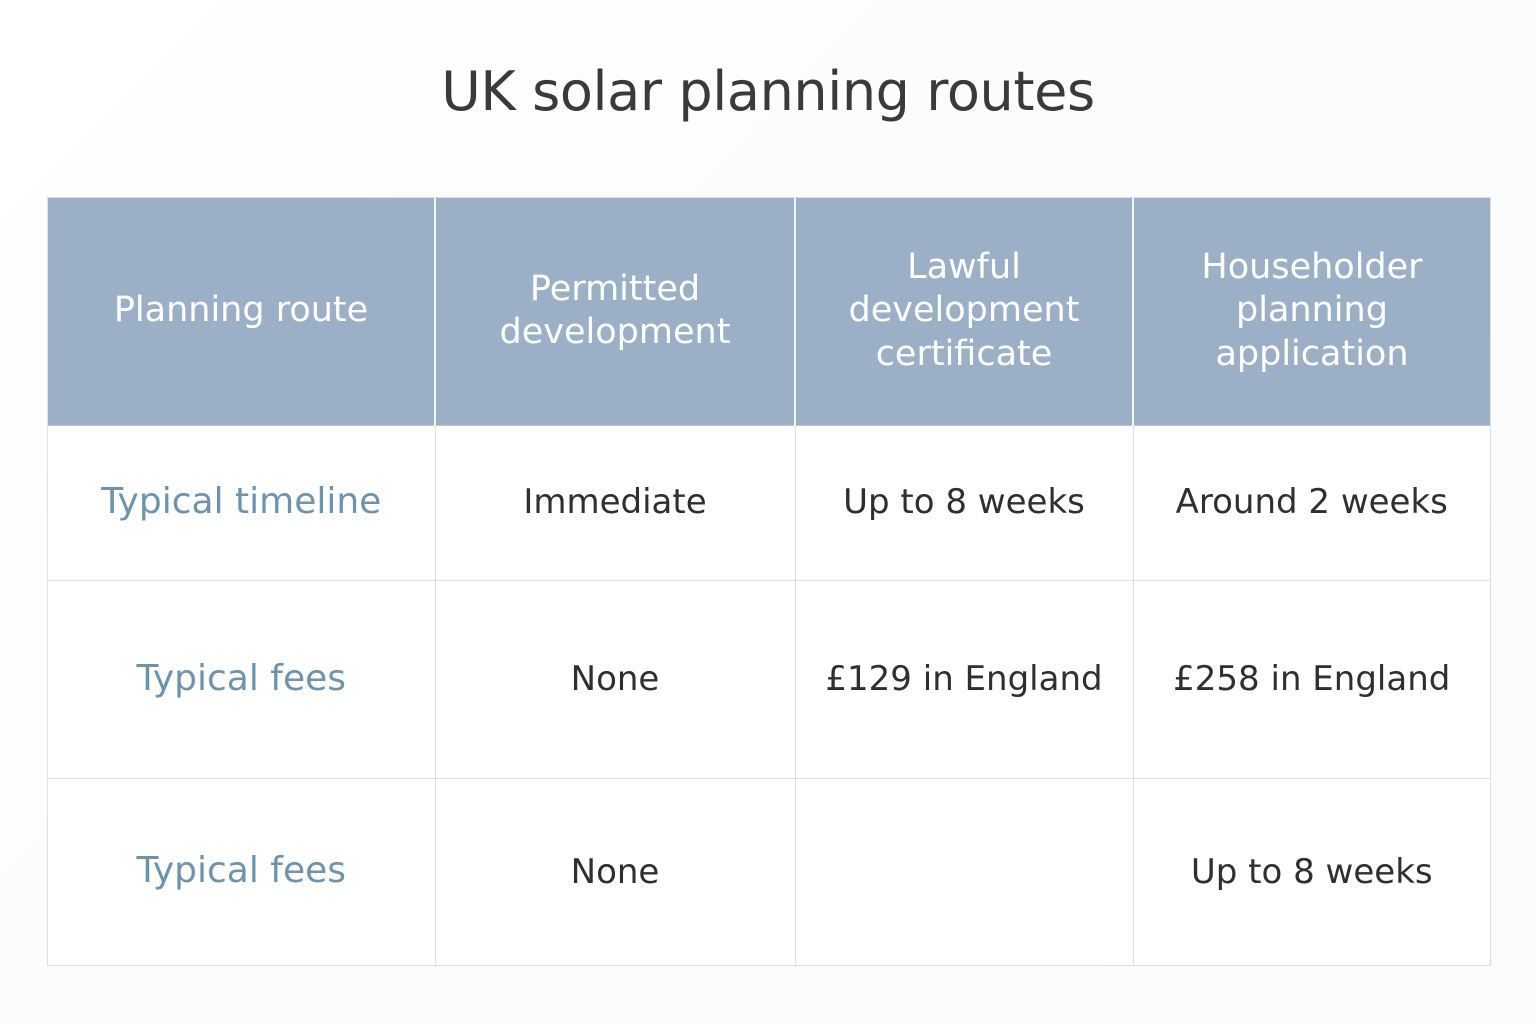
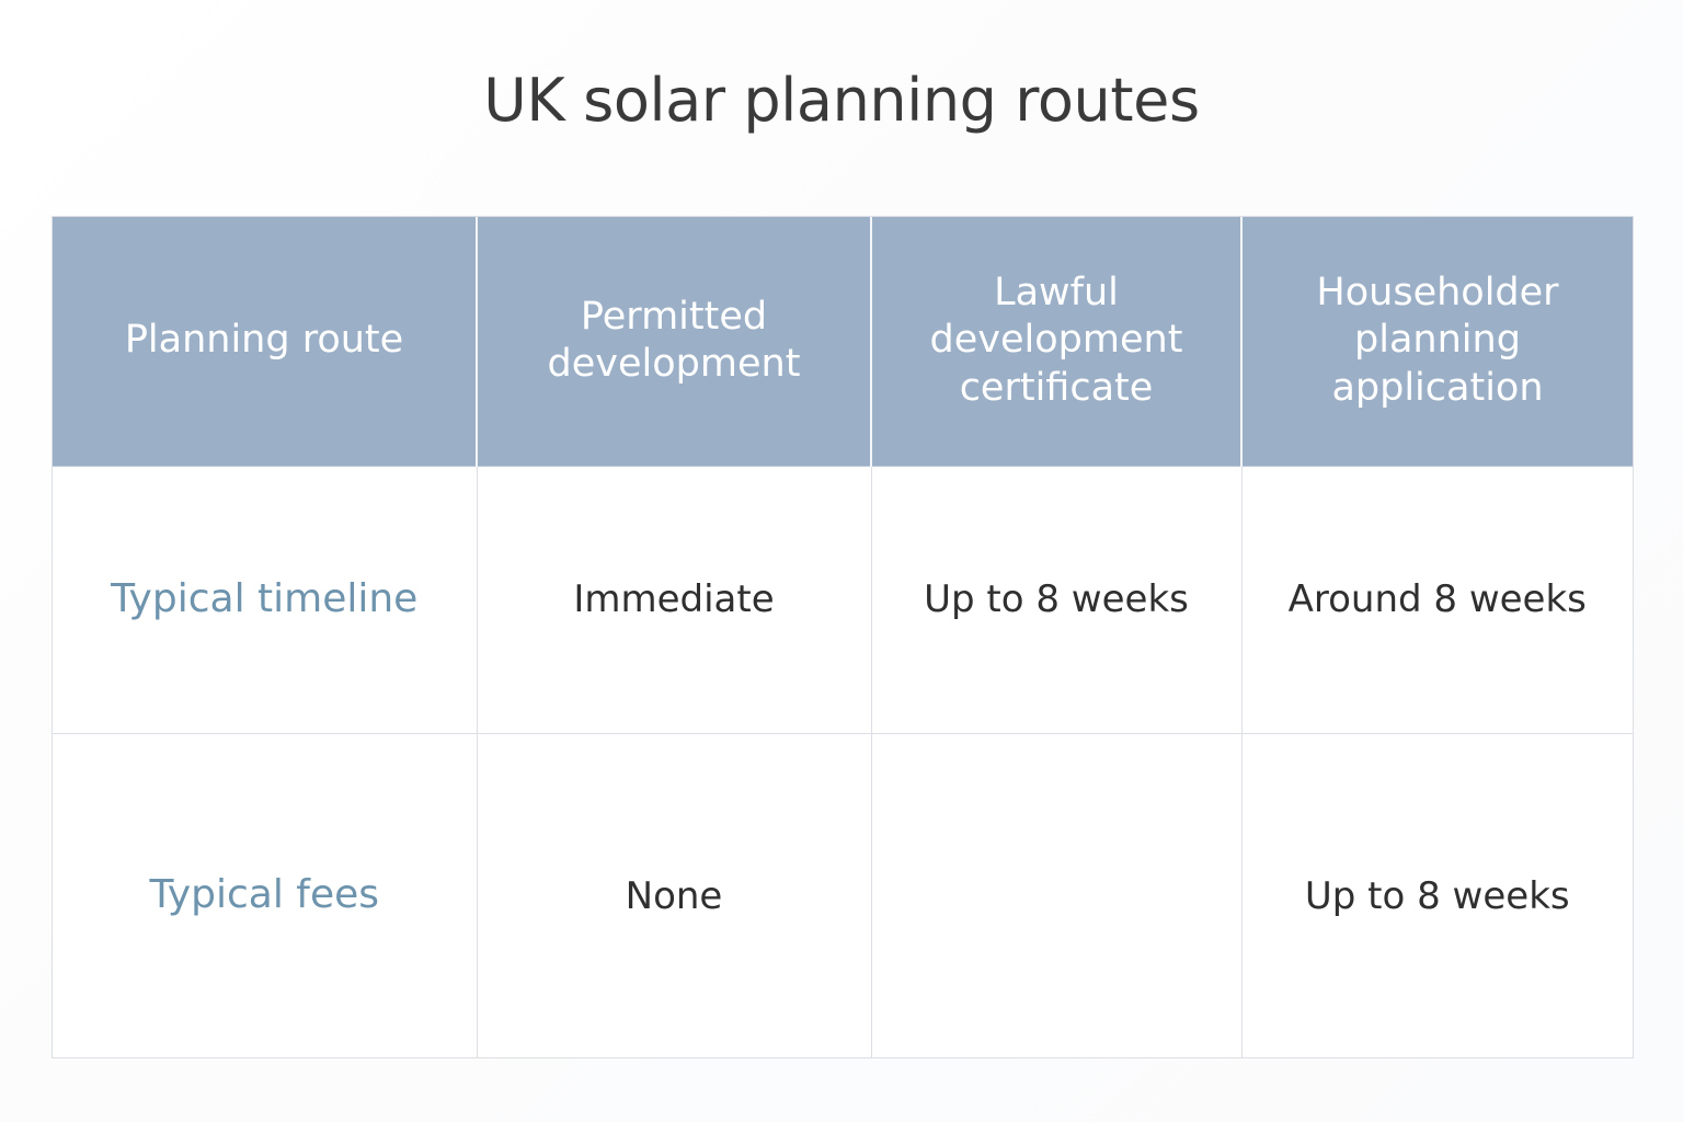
  UK solar planning routes
  Planning route	Permitted development	Lawful development certificate	Householder planning application
- Typical timeline	Immediate	Up to 8 weeks	Around 2 weeks
+ Typical timeline	Immediate	Up to 8 weeks	Around 8 weeks
- Typical fees	None	£129 in England	£258 in England
  Typical fees	None		Up to 8 weeks
